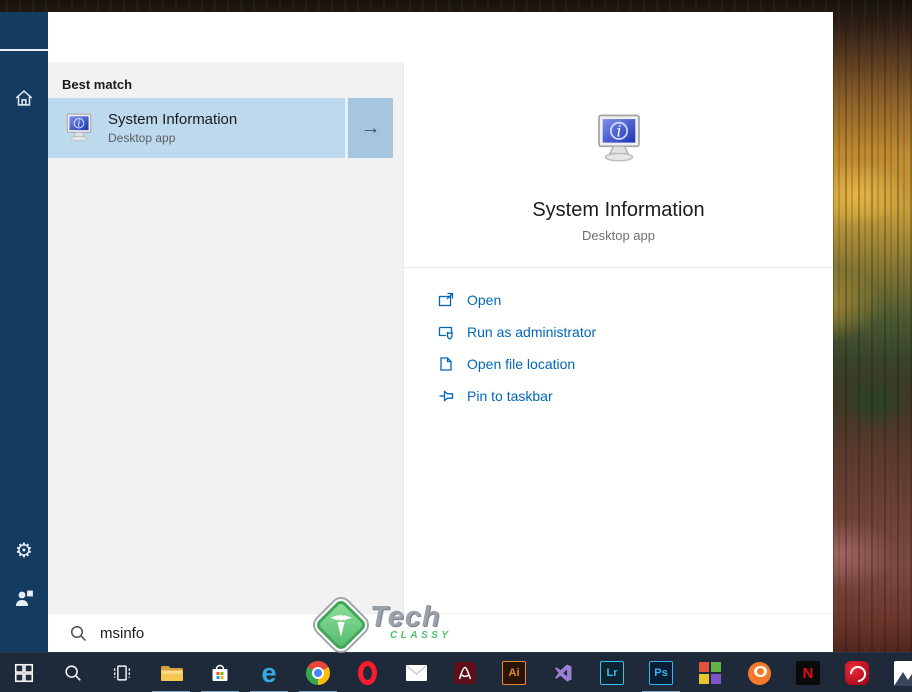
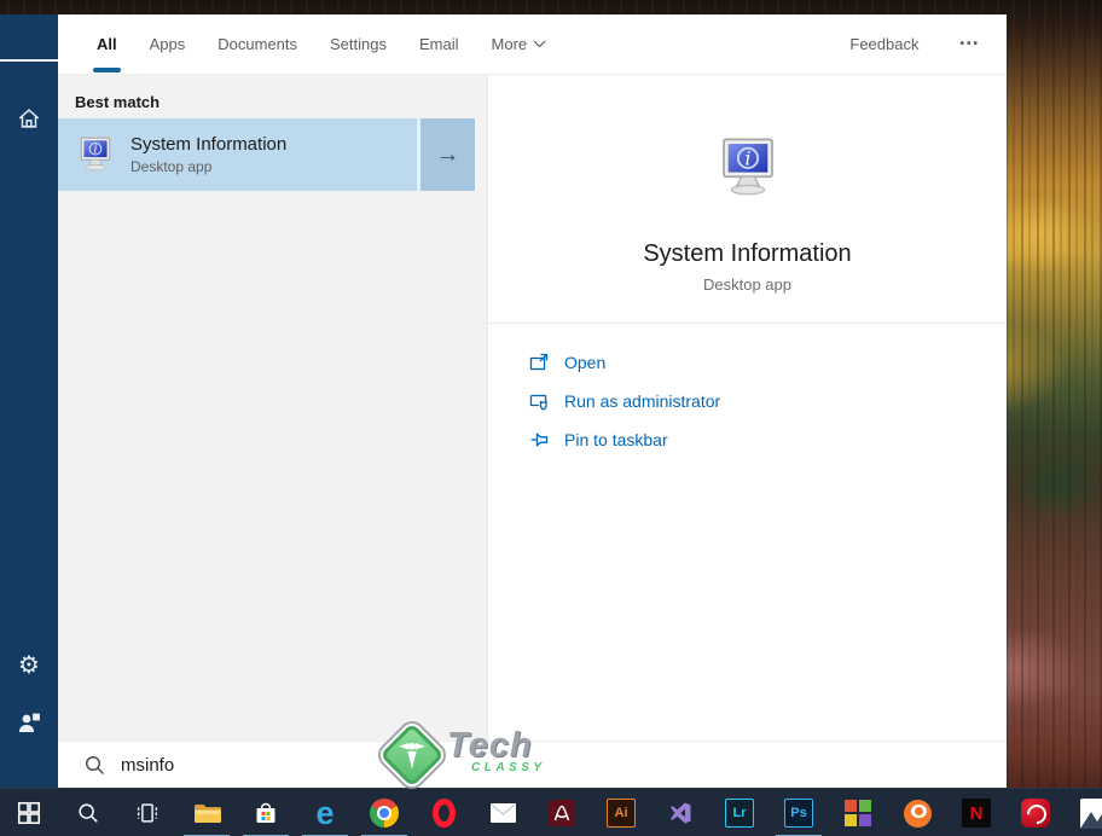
  ⚙
+ All
+ Apps
+ Documents
+ Settings
+ Email
+ More
+ Feedback
+ •••
  Best match
  i
  System Information
  Desktop app
  →
  i
  System Information
  Desktop app
  Open
  Run as administrator
- Open file location
  Pin to taskbar
  msinfo
  Tech
  CLASSY
  e
  Ai
  Lr
  Ps
  N
